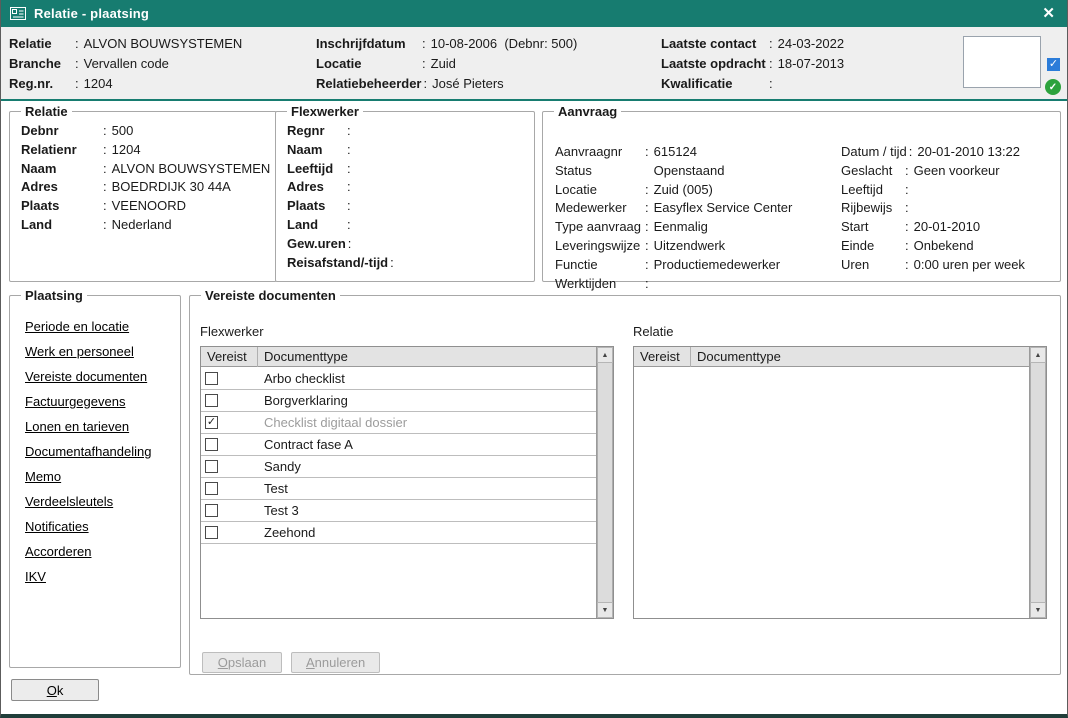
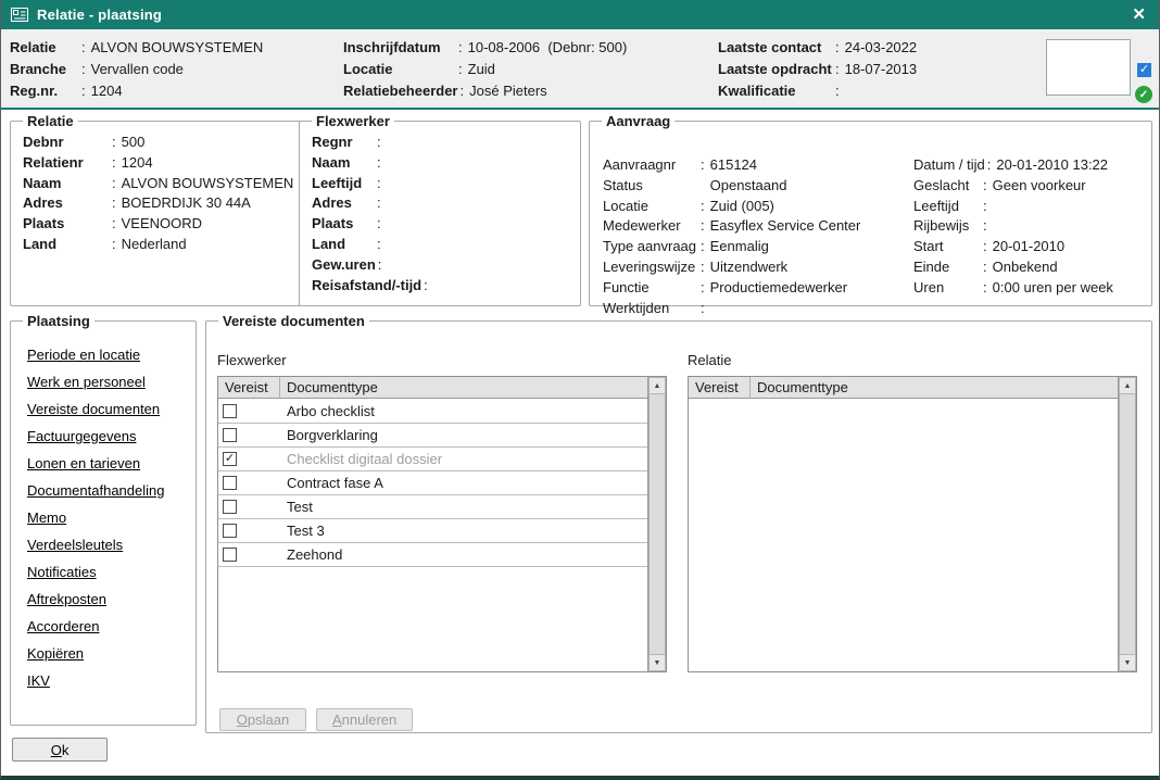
  Relatie - plaatsing
  ✕
  Relatie
  :
  ALVON BOUWSYSTEMEN
  Branche
  :
  Vervallen code
  Reg.nr.
  :
  1204
  Inschrijfdatum
  :
  10-08-2006 (Debnr: 500)
  Locatie
  :
  Zuid
  Relatiebeheerder
  :
  José Pieters
  Laatste contact
  :
  24-03-2022
  Laatste opdracht
  :
  18-07-2013
  Kwalificatie
  :
  Relatie
  Debnr
  :
  500
  Relatienr
  :
  1204
  Naam
  :
  ALVON BOUWSYSTEMEN
  Adres
  :
  BOEDRDIJK 30 44A
  Plaats
  :
  VEENOORD
  Land
  :
  Nederland
  Flexwerker
  Regnr
  :
  Naam
  :
  Leeftijd
  :
  Adres
  :
  Plaats
  :
  Land
  :
  Gew.uren
  :
  Reisafstand/-tijd
  :
  Aanvraag
  Aanvraagnr
  :
  615124
  Status
  Openstaand
  Locatie
  :
  Zuid (005)
  Medewerker
  :
  Easyflex Service Center
  Type aanvraag
  :
  Eenmalig
  Leveringswijze
  :
  Uitzendwerk
  Functie
  :
  Productiemedewerker
  Werktijden
  :
  Datum / tijd
  :
  20-01-2010 13:22
  Geslacht
  :
  Geen voorkeur
  Leeftijd
  :
  Rijbewijs
  :
  Start
  :
  20-01-2010
  Einde
  :
  Onbekend
  Uren
  :
  0:00 uren per week
  Plaatsing
  Periode en locatie
  Werk en personeel
  Vereiste documenten
  Factuurgegevens
  Lonen en tarieven
  Documentafhandeling
  Memo
  Verdeelsleutels
  Notificaties
+ Aftrekposten
  Accorderen
+ Kopiëren
  IKV
  Vereiste documenten
  Flexwerker
  Vereist
  Documenttype
  Arbo checklist
  Borgverklaring
  Checklist digitaal dossier
  Contract fase A
- Sandy
  Test
  Test 3
  Zeehond
  Relatie
  Vereist
  Documenttype
  Opslaan
  Annuleren
  Ok
